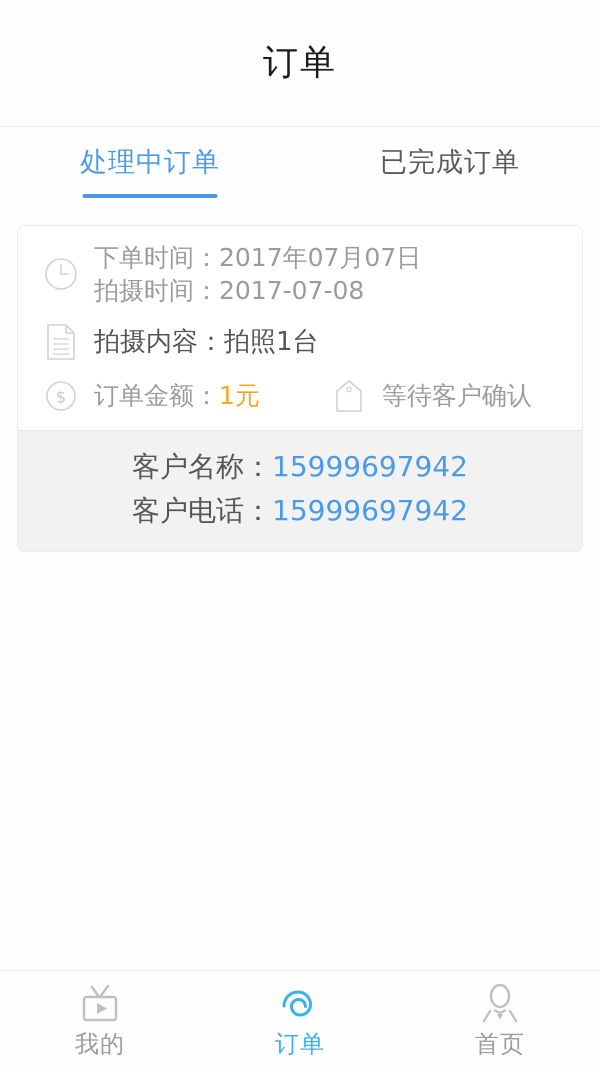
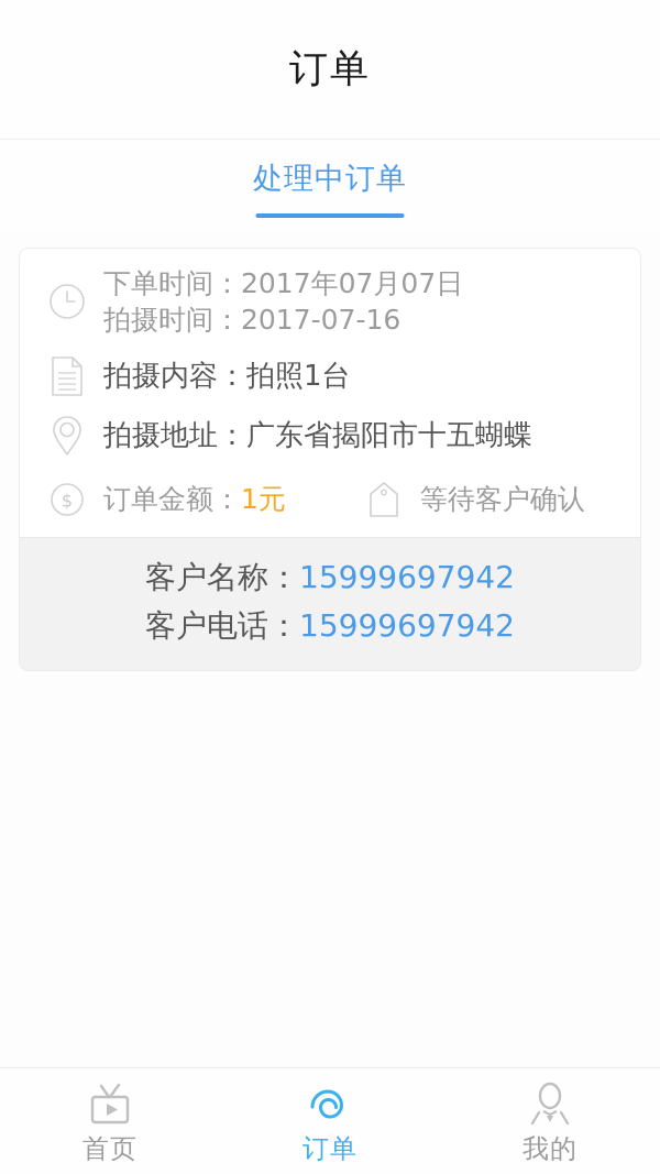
  订单
  处理中订单
- 已完成订单
  下单时间：2017年07月07日
- 拍摄时间：2017-07-08
+ 拍摄时间：2017-07-16
  拍摄内容：拍照1台
+ 拍摄地址：广东省揭阳市十五蝴蝶
  $
  订单金额：
  1元
  等待客户确认
  客户名称：15999697942
  客户电话：15999697942
- 我的
+ 首页
  订单
- 首页
+ 我的
